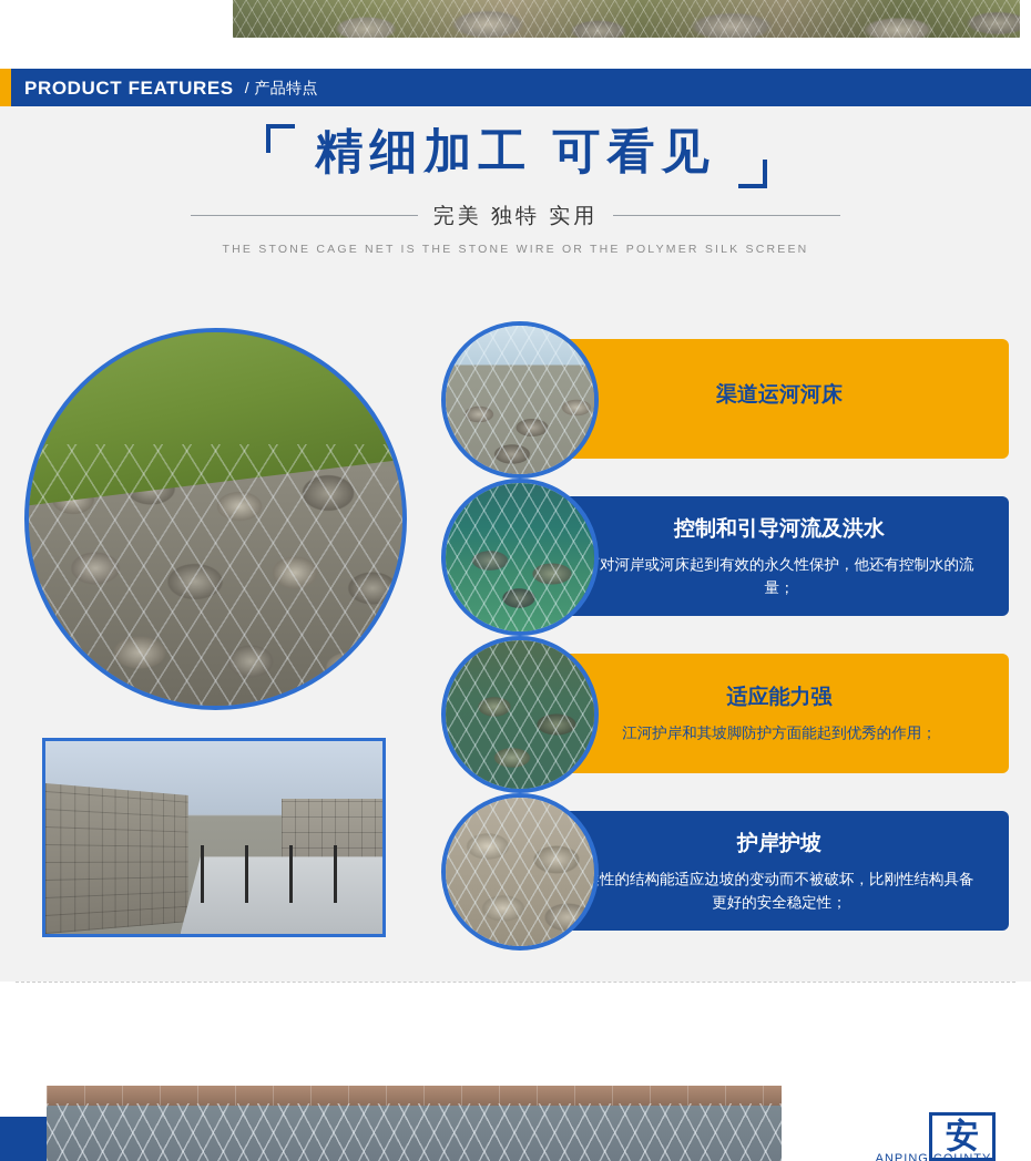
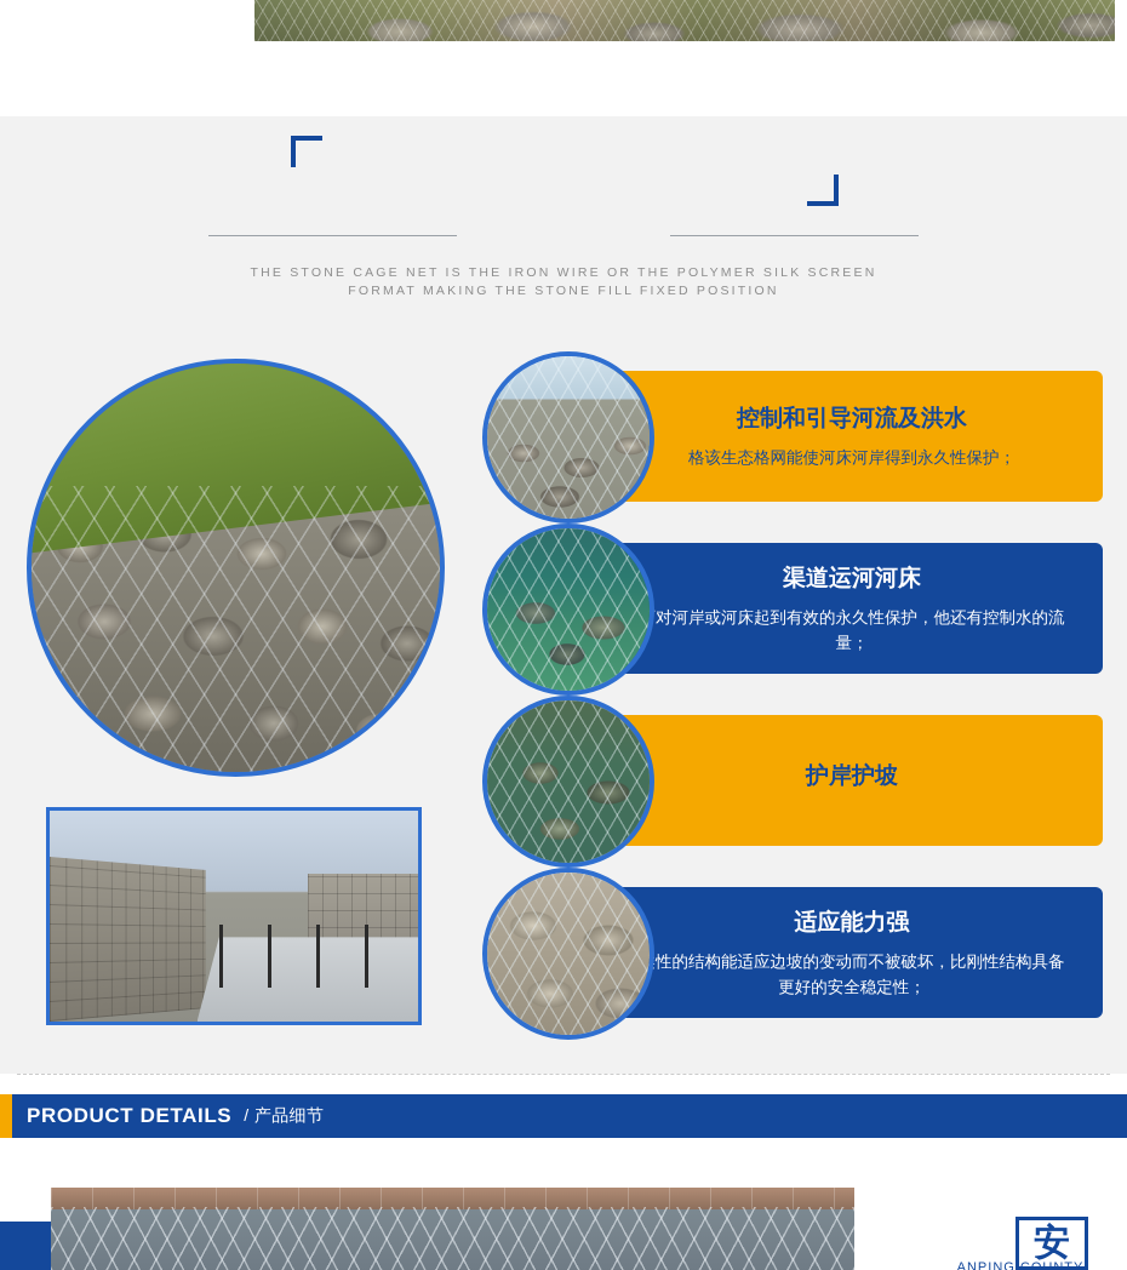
- PRODUCT FEATURES
- / 产品特点
- 精细加工 可看见
- 完美 独特 实用
- THE STONE CAGE NET IS THE STONE WIRE OR THE POLYMER SILK SCREEN
+ THE STONE CAGE NET IS THE IRON WIRE OR THE POLYMER SILK SCREEN
+ FORMAT MAKING THE STONE FILL FIXED POSITION
- 渠道运河河床
+ 控制和引导河流及洪水
+ 格该生态格网能使河床河岸得到永久性保护；
- 控制和引导河流及洪水
+ 渠道运河河床
  对河岸或河床起到有效的永久性保护，他还有控制水的流量；
- 适应能力强
+ 护岸护坡
- 江河护岸和其坡脚防护方面能起到优秀的作用；
- 护岸护坡
+ 适应能力强
  性的结构能适应边坡的变动而不被破坏，比刚性结构具备更好的安全稳定性；
+ PRODUCT DETAILS
+ / 产品细节
  安
  ANPING COUNTY
